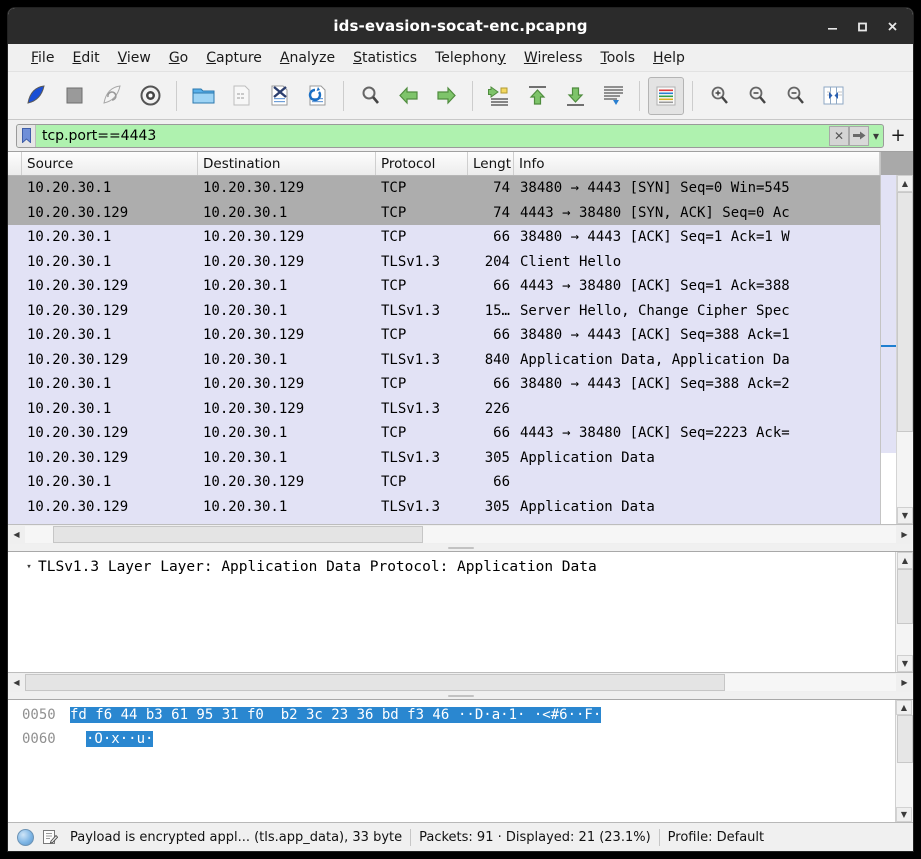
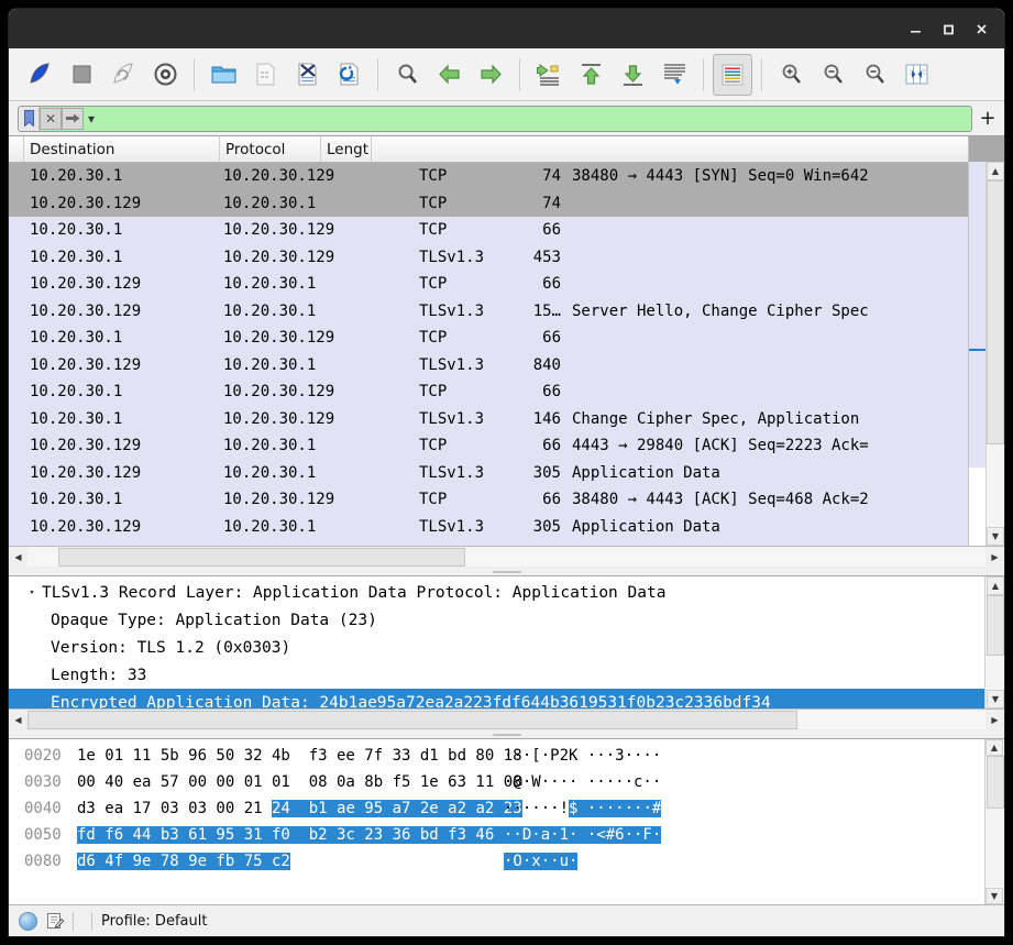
- ids-evasion-socat-enc.pcapng
- File
- Edit
- View
- Go
- Capture
- Analyze
- Statistics
- Telephony
- Wireless
- Tools
- Help
- tcp.port==4443
  ✕
  ▾
  +
- Source
  Destination
  Protocol
  Lengt
- Info
  10.20.30.1
  10.20.30.129
  TCP
  74
- 38480 → 4443 [SYN] Seq=0 Win=545
+ 38480 → 4443 [SYN] Seq=0 Win=642
  10.20.30.129
  10.20.30.1
  TCP
  74
- 4443 → 38480 [SYN, ACK] Seq=0 Ac
  10.20.30.1
  10.20.30.129
  TCP
  66
- 38480 → 4443 [ACK] Seq=1 Ack=1 W
  10.20.30.1
  10.20.30.129
  TLSv1.3
- 204
+ 453
- Client Hello
  10.20.30.129
  10.20.30.1
  TCP
  66
- 4443 → 38480 [ACK] Seq=1 Ack=388
  10.20.30.129
  10.20.30.1
  TLSv1.3
  15…
  Server Hello, Change Cipher Spec
  10.20.30.1
  10.20.30.129
  TCP
  66
- 38480 → 4443 [ACK] Seq=388 Ack=1
  10.20.30.129
  10.20.30.1
  TLSv1.3
  840
- Application Data, Application Da
  10.20.30.1
  10.20.30.129
  TCP
  66
- 38480 → 4443 [ACK] Seq=388 Ack=2
  10.20.30.1
  10.20.30.129
  TLSv1.3
- 226
+ 146
+ Change Cipher Spec, Application
  10.20.30.129
  10.20.30.1
  TCP
  66
- 4443 → 38480 [ACK] Seq=2223 Ack=
+ 4443 → 29840 [ACK] Seq=2223 Ack=
  10.20.30.129
  10.20.30.1
  TLSv1.3
  305
  Application Data
  10.20.30.1
  10.20.30.129
  TCP
  66
+ 38480 → 4443 [ACK] Seq=468 Ack=2
  10.20.30.129
  10.20.30.1
  TLSv1.3
  305
  Application Data
  ▲
  ▼
  ◀
  ▶
  ▾
- TLSv1.3 Layer Layer: Application Data Protocol: Application Data
+ TLSv1.3 Record Layer: Application Data Protocol: Application Data
+ Opaque Type: Application Data (23)
+ Version: TLS 1.2 (0x0303)
+ Length: 33
+ Encrypted Application Data: 24b1ae95a72ea2a223fdf644b3619531f0b23c2336bdf34
  ▲
  ▼
  ◀
  ▶
+ 0020
+ 1e 01 11 5b 96 50 32 4b f3 ee 7f 33 d1 bd 80 18
+ ···[·P2K ···3····
+ 0030
+ 00 40 ea 57 00 00 01 01 08 0a 8b f5 1e 63 11 08
+ ·@·W···· ·····c··
+ 0040
+ d3 ea 17 03 03 00 21 24 b1 ae 95 a7 2e a2 a2 23
+ ······!$ ·······#
  0050
  fd f6 44 b3 61 95 31 f0 b2 3c 23 36 bd f3 46
  ··D·a·1· ·<#6··F·
- 0060
+ 0080
+ d6 4f 9e 78 9e fb 75 c2
  ·O·x··u·
  ▲
  ▼
- Payload is encrypted appl... (tls.app_data), 33 byte
- Packets: 91 · Displayed: 21 (23.1%)
  Profile: Default
